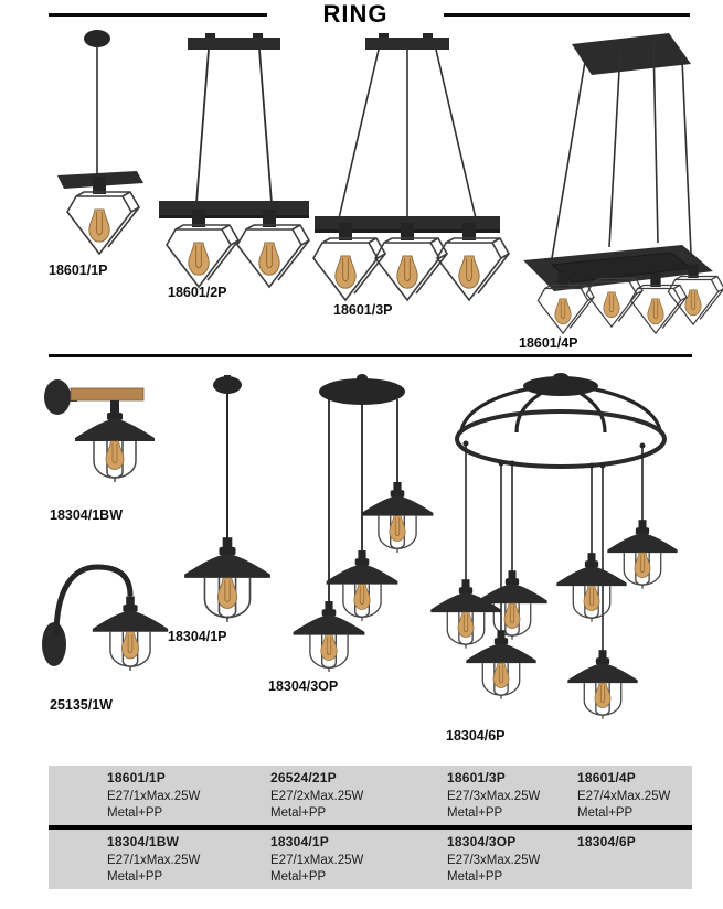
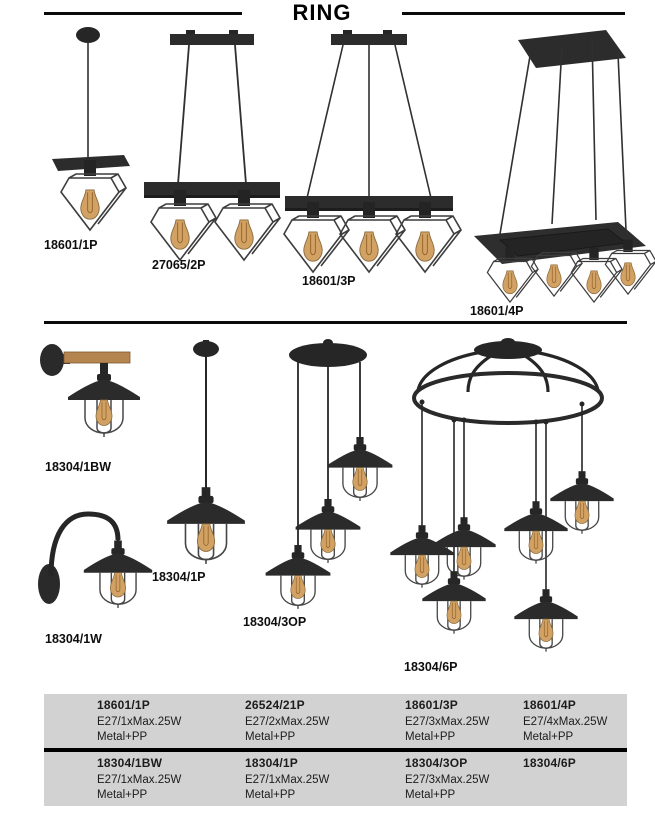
  RING
  18601/1P
- 18601/2P
+ 27065/2P
  18601/3P
  18601/4P
  18304/1BW
  18304/1P
- 25135/1W
+ 18304/1W
  18304/3OP
  18304/6P
  18601/1P
  E27/1xMax.25W
  Metal+PP
  26524/21P
  E27/2xMax.25W
  Metal+PP
  18601/3P
  E27/3xMax.25
  Metal+PP
  18601/4P
  E27/4xMax.25W
  Metal+PP
  18304/1BW
  E27/1xMax.25W
  Metal+PP
  18304/1P
  E27/1xMax.25W
  Metal+PP
  18304/3OP
  E27/3xMax.25
  Metal+PP
  18304/6P
